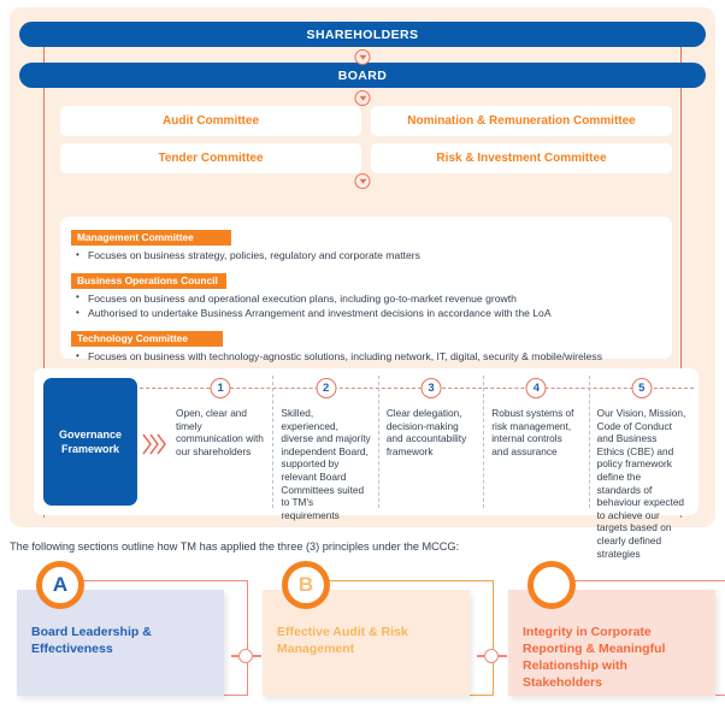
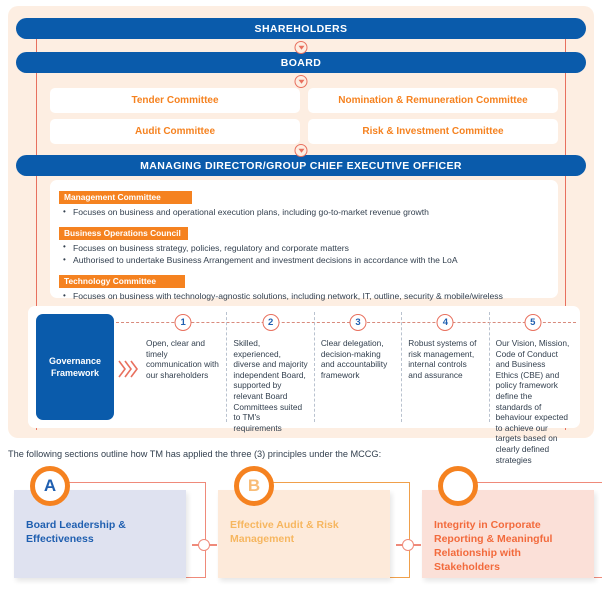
  SHAREHOLDERS
  BOARD
- Audit Committee
+ Tender Committee
  Nomination & Remuneration Committee
- Tender Committee
+ Audit Committee
  Risk & Investment Committee
+ MANAGING DIRECTOR/GROUP CHIEF EXECUTIVE OFFICER
  Management Committee
- Focuses on business strategy, policies, regulatory and corporate matters
+ Focuses on business and operational execution plans, including go-to-market revenue growth
  Business Operations Council
- Focuses on business and operational execution plans, including go-to-market revenue growth
+ Focuses on business strategy, policies, regulatory and corporate matters
  Authorised to undertake Business Arrangement and investment decisions in accordance with the LoA
  Technology Committee
- Focuses on business with technology-agnostic solutions, including network, IT, digital, security & mobile/wireless
+ Focuses on business with technology-agnostic solutions, including network, IT, outline, security & mobile/wireless
  Governance Framework
  1
  Open, clear and timely communication with our shareholders
  2
  Skilled, experienced, diverse and majority independent Board, supported by relevant Board Committees suited to TM's requirements
  3
  Clear delegation, decision-making and accountability framework
  4
  Robust systems of risk management, internal controls and assurance
  5
  Our Vision, Mission, Code of Conduct and Business Ethics (CBE) and policy framework define the standards of behaviour expected to achieve our targets based on clearly defined strategies
  The following sections outline how TM has applied the three (3) principles under the MCCG:
  Board Leadership & Effectiveness
  A
  Effective Audit & Risk Management
  B
  Integrity in Corporate Reporting & Meaningful Relationship with Stakeholders
